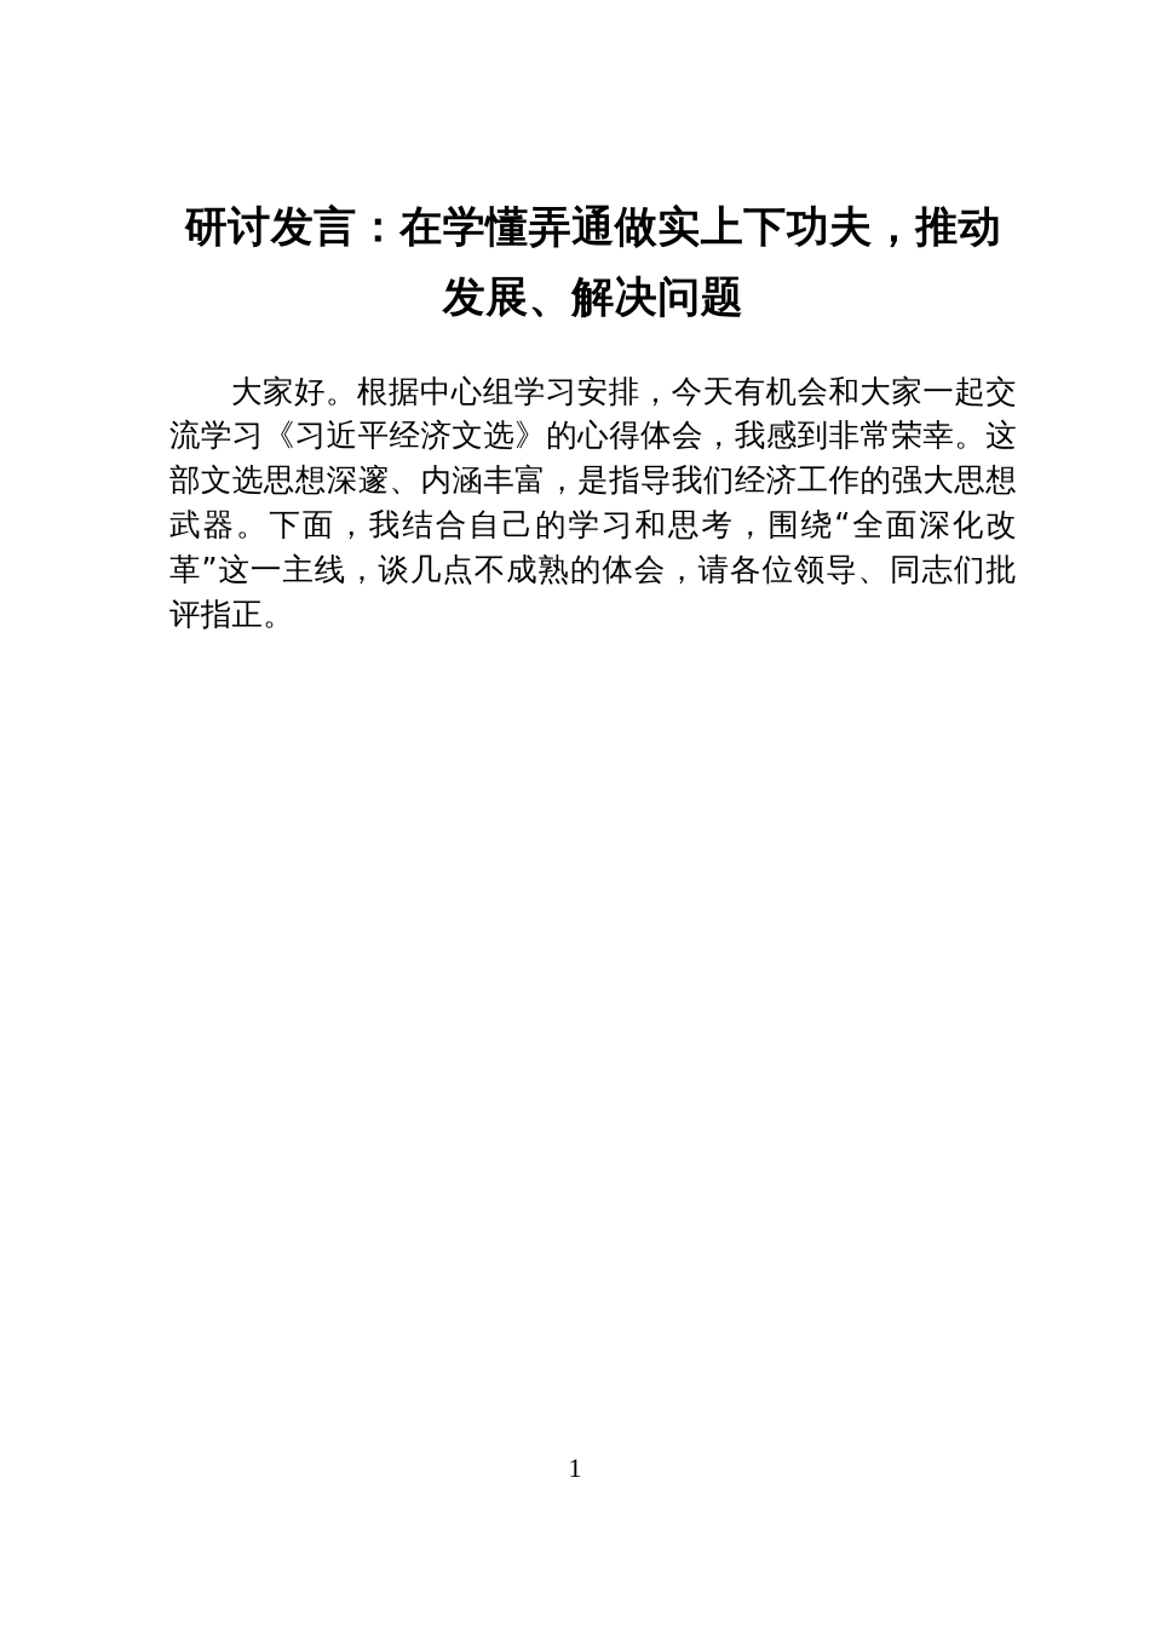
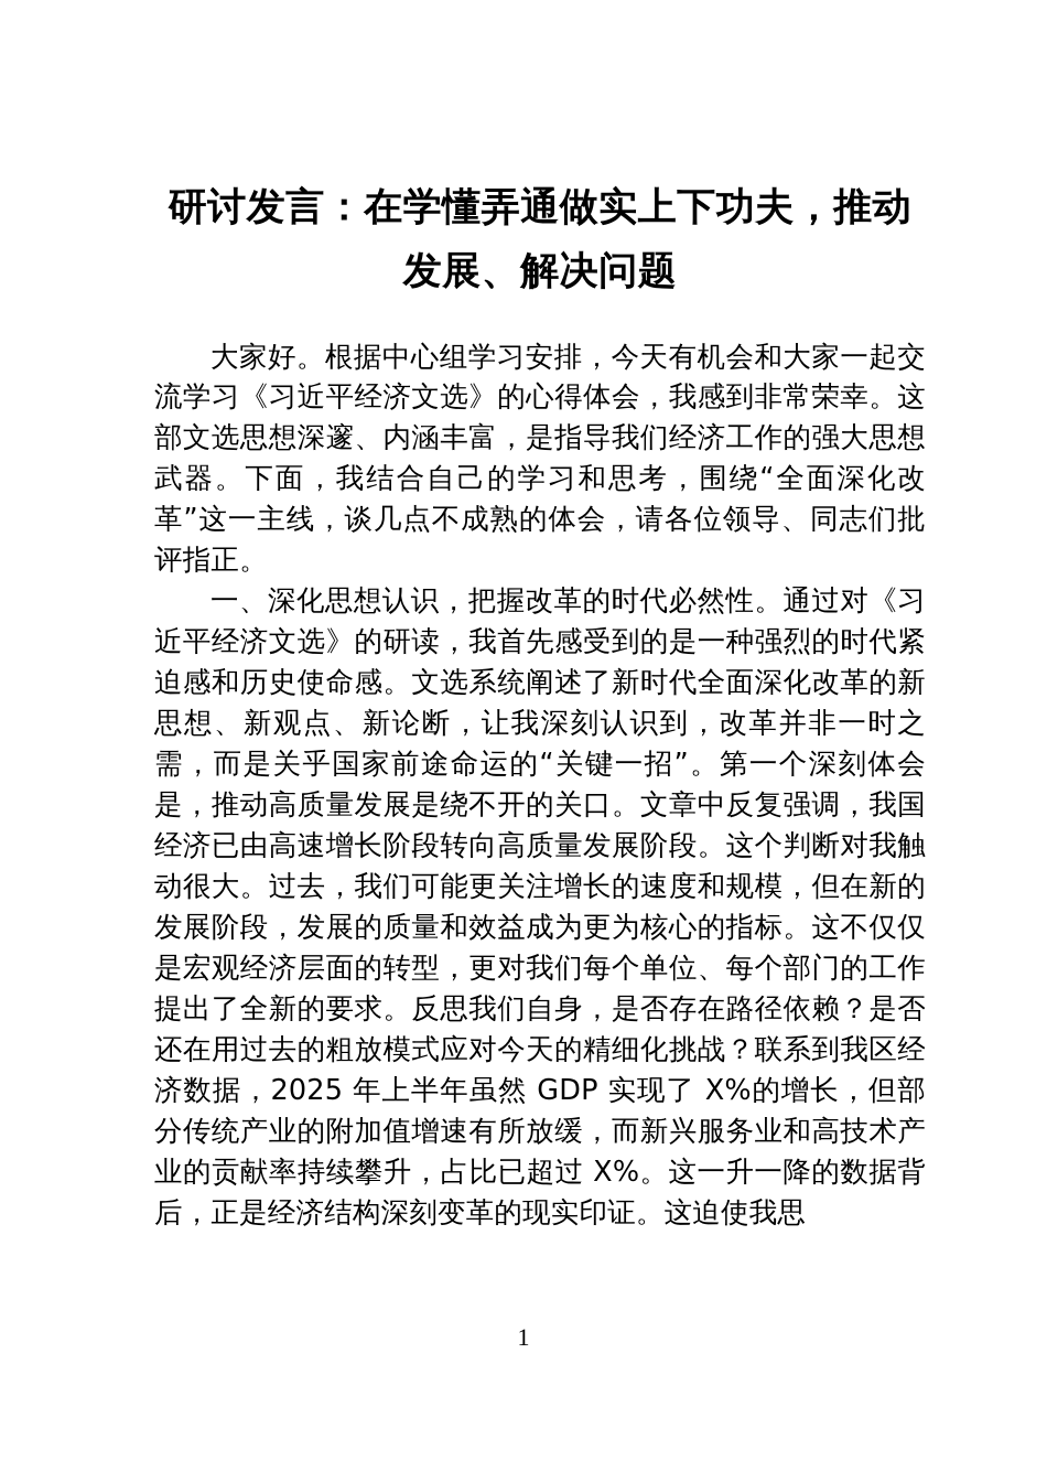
  研讨发言：在学懂弄通做实上下功夫，推动发展、解决问题
  大家好。根据中心组学习安排，今天有机会和大家一起交流学习《习近平经济文选》的心得体会，我感到非常荣幸。这部文选思想深邃、内涵丰富，是指导我们经济工作的强大思想武器。下面，我结合自己的学习和思考，围绕“全面深化改革”这一主线，谈几点不成熟的体会，请各位领导、同志们批评指正。
+ 一、深化思想认识，把握改革的时代必然性。通过对《习近平经济文选》的研读，我首先感受到的是一种强烈的时代紧迫感和历史使命感。文选系统阐述了新时代全面深化改革的新思想、新观点、新论断，让我深刻认识到，改革并非一时之需，而是关乎国家前途命运的“关键一招”。第一个深刻体会是，推动高质量发展是绕不开的关口。文章中反复强调，我国经济已由高速增长阶段转向高质量发展阶段。这个判断对我触动很大。过去，我们可能更关注增长的速度和规模，但在新的发展阶段，发展的质量和效益成为更为核心的指标。这不仅仅是宏观经济层面的转型，更对我们每个单位、每个部门的工作提出了全新的要求。反思我们自身，是否存在路径依赖？是否还在用过去的粗放模式应对今天的精细化挑战？联系到我区经济数据，2025 年上半年虽然 GDP 实现了 X%的增长，但部分传统产业的附加值增速有所放缓，而新兴服务业和高技术产业的贡献率持续攀升，占比已超过 X%。这一升一降的数据背后，正是经济结构深刻变革的现实印证。这迫使我思
  1
